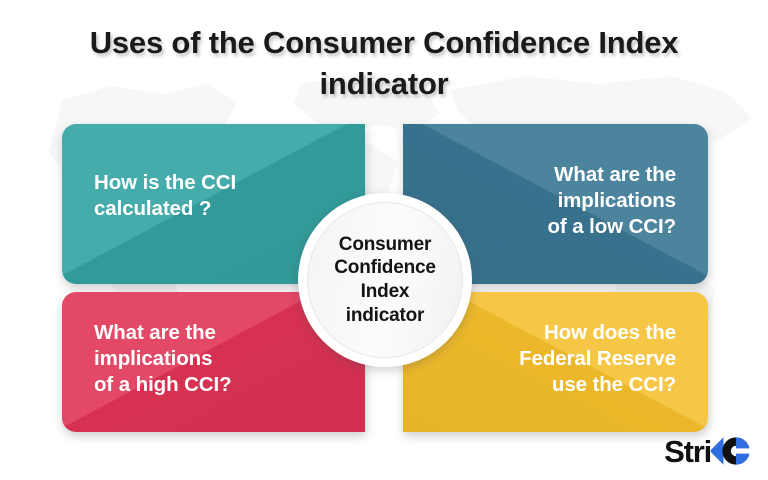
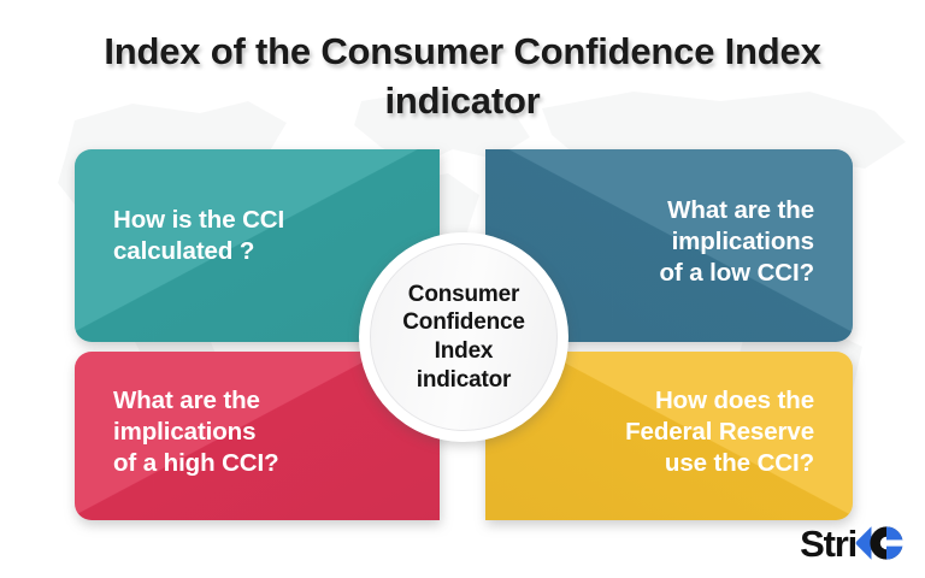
- Uses of the Consumer Confidence Index indicator
+ Index of the Consumer Confidence Index indicator
  How is the CCI
  calculated ?
  What are the
  implications
  of a low CCI?
  What are the
  implications
  of a high CCI?
  How does the
  Federal Reserve
  use the CCI?
  Consumer
  Confidence
  Index
  indicator
  Stri
